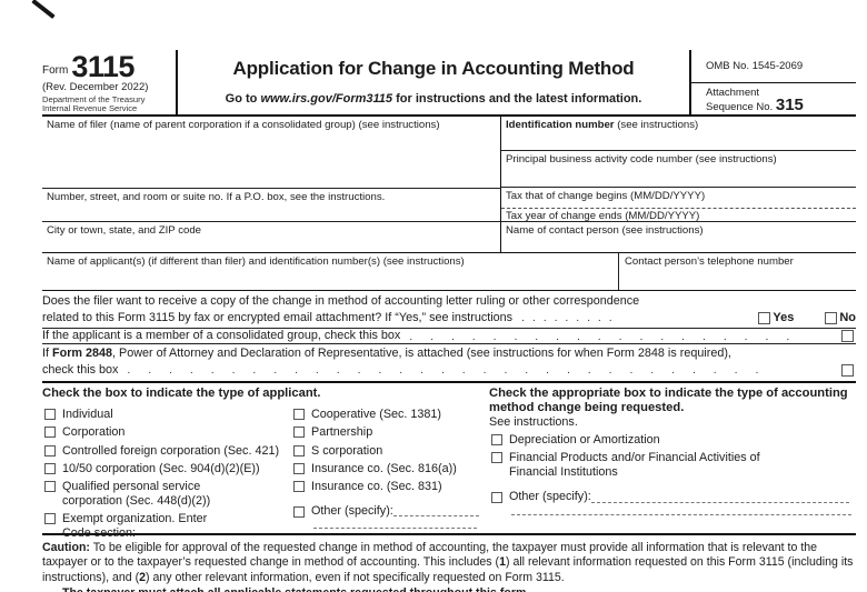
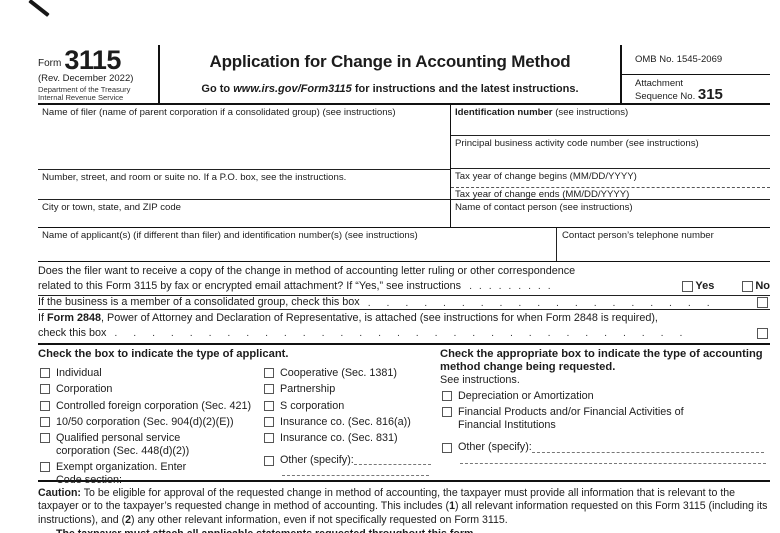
  Form
  3115
  (Rev. December 2022)
  Department of the Treasury
  Internal Revenue Service
  Application for Change in Accounting Method
- Go to www.irs.gov/Form3115 for instructions and the latest information.
+ Go to www.irs.gov/Form3115 for instructions and the latest instructions.
  OMB No. 1545-2069
  Attachment
  Sequence No. 315
  Name of filer (name of parent corporation if a consolidated group) (see instructions)
  Number, street, and room or suite no. If a P.O. box, see the instructions.
  City or town, state, and ZIP code
  Identification number (see instructions)
  Principal business activity code number (see instructions)
- Tax that of change begins (MM/DD/YYYY)
+ Tax year of change begins (MM/DD/YYYY)
  Tax year of change ends (MM/DD/YYYY)
  Name of contact person (see instructions)
  Name of applicant(s) (if different than filer) and identification number(s) (see instructions)
  Contact person’s telephone number
  Does the filer want to receive a copy of the change in method of accounting letter ruling or other correspondence
  related to this Form 3115 by fax or encrypted email attachment? If “Yes,” see instructions
  . . . . . . . . .
  Yes
  No
- If the applicant is a member of a consolidated group, check this box
+ If the business is a member of a consolidated group, check this box
  . . . . . . . . . . . . . . . . . . .
  If Form 2848, Power of Attorney and Declaration of Representative, is attached (see instructions for when Form 2848 is required),
  check this box
  . . . . . . . . . . . . . . . . . . . . . . . . . . . . . . .
  Check the box to indicate the type of applicant.
  Individual
  Corporation
  Controlled foreign corporation (Sec. 421)
  10/50 corporation (Sec. 904(d)(2)(E))
  Qualified personal service
  corporation (Sec. 448(d)(2))
  Exempt organization. Enter
  Code section:
  Cooperative (Sec. 1381)
  Partnership
  S corporation
  Insurance co. (Sec. 816(a))
  Insurance co. (Sec. 831)
  Other (specify):
  Check the appropriate box to indicate the type of accounting method change being requested.
  See instructions.
  Depreciation or Amortization
  Financial Products and/or Financial Activities of
  Financial Institutions
  Other (specify):
  Caution: To be eligible for approval of the requested change in method of accounting, the taxpayer must provide all information that is relevant to the taxpayer or to the taxpayer’s requested change in method of accounting. This includes (1) all relevant information requested on this Form 3115 (including its instructions), and (2) any other relevant information, even if not specifically requested on Form 3115.
